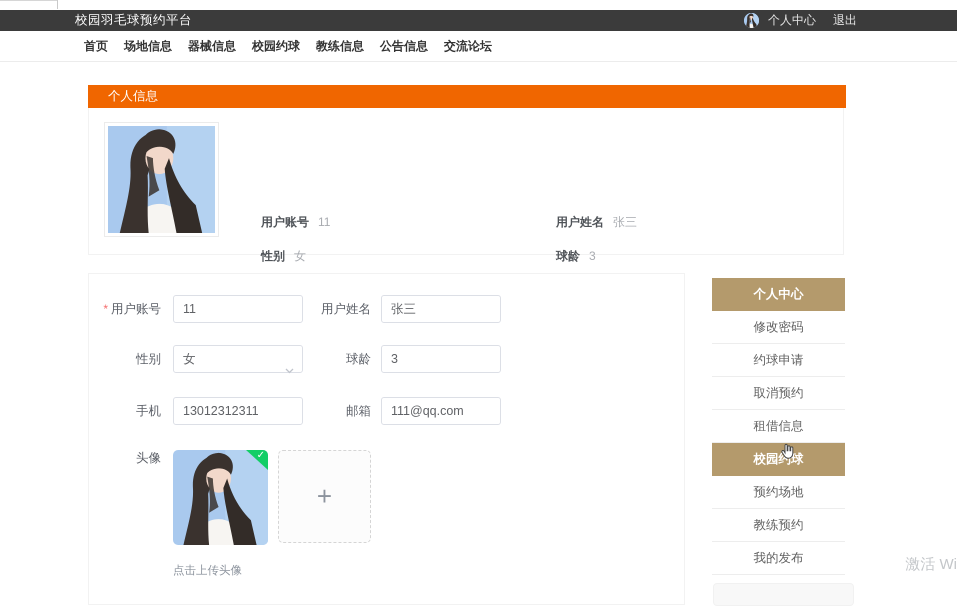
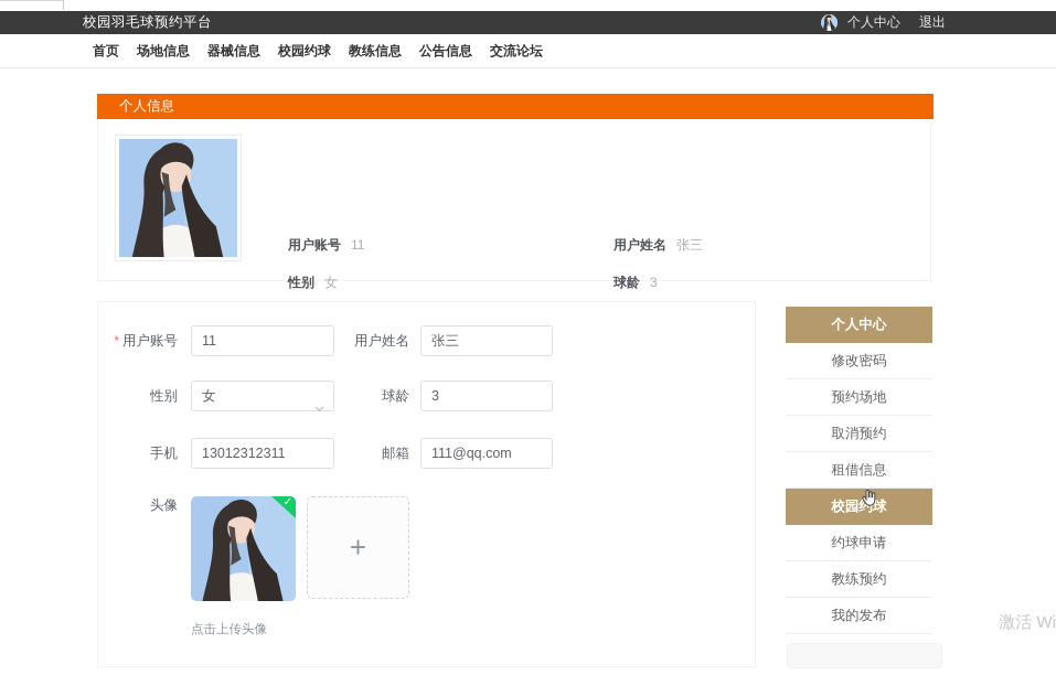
  校园羽毛球预约平台
  个人中心
  退出
  首页
  场地信息
  器械信息
  校园约球
  教练信息
  公告信息
  交流论坛
  个人信息
  用户账号 11
  用户姓名 张三
  性别 女
  球龄 3
  * 用户账号
  11
  用户姓名
  张三
  性别
  女
  球龄
  3
  手机
  13012312311
  邮箱
  111@qq.com
  头像
  ✓
  +
  点击上传头像
  个人中心
  修改密码
- 约球申请
+ 预约场地
  取消预约
  租借信息
  校园约球
- 预约场地
+ 约球申请
  教练预约
  我的发布
  激活 Wi
